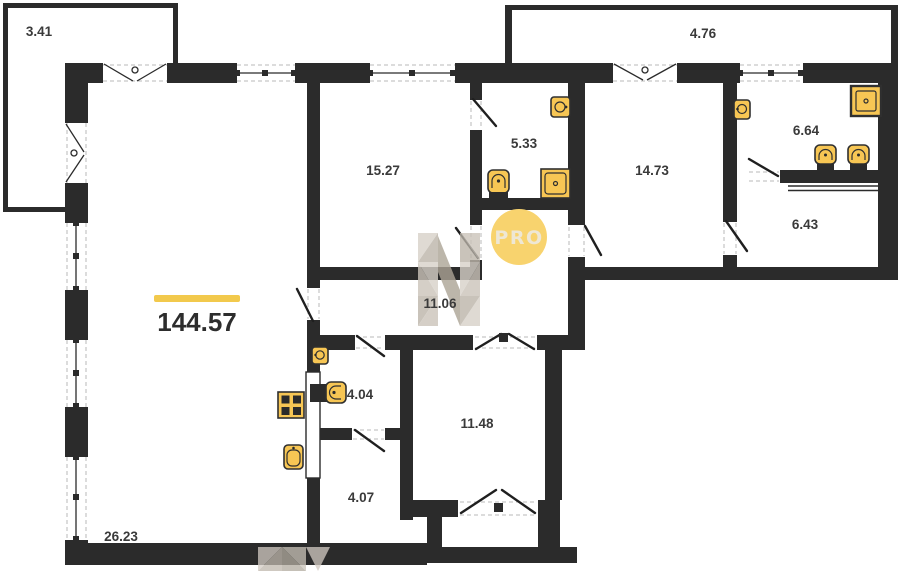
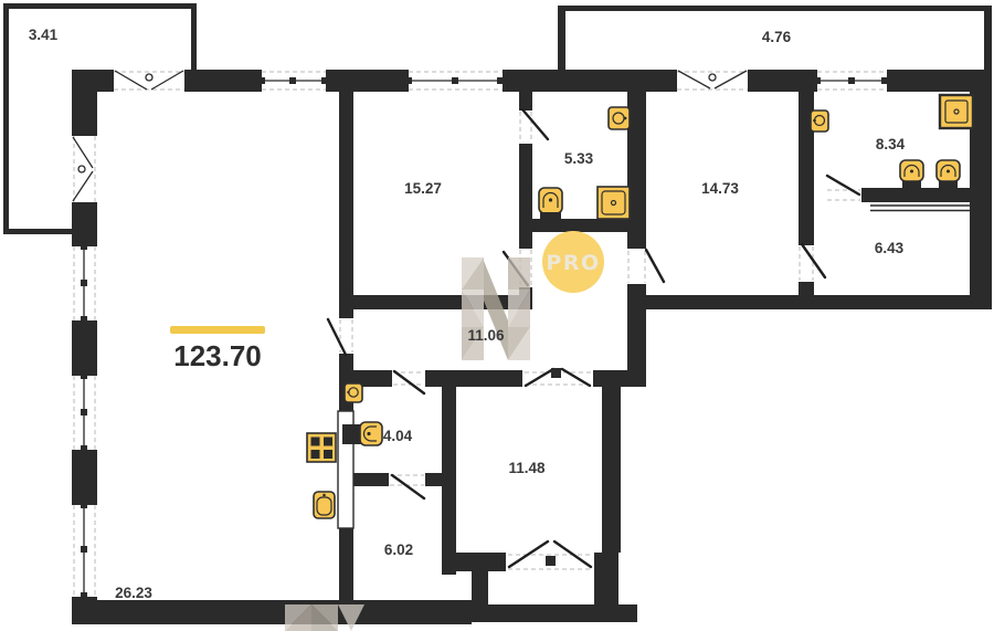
  PRO
  3.41
  4.76
  15.27
  5.33
  14.73
- 6.64
+ 8.34
  6.43
  11.06
  4.04
  11.48
- 4.07
+ 6.02
  26.23
- 144.57
+ 123.70
